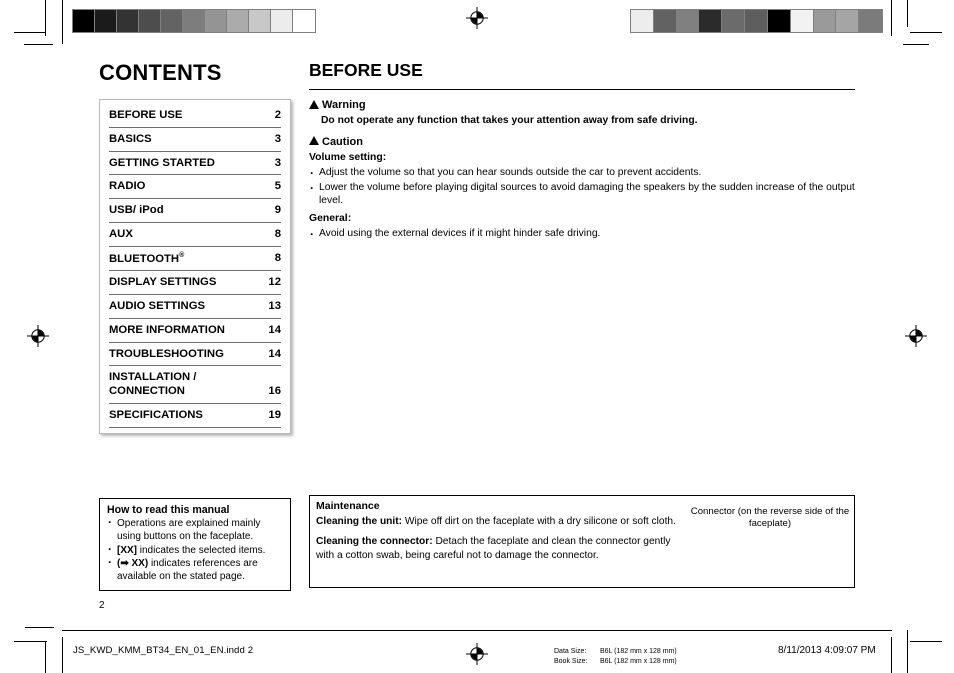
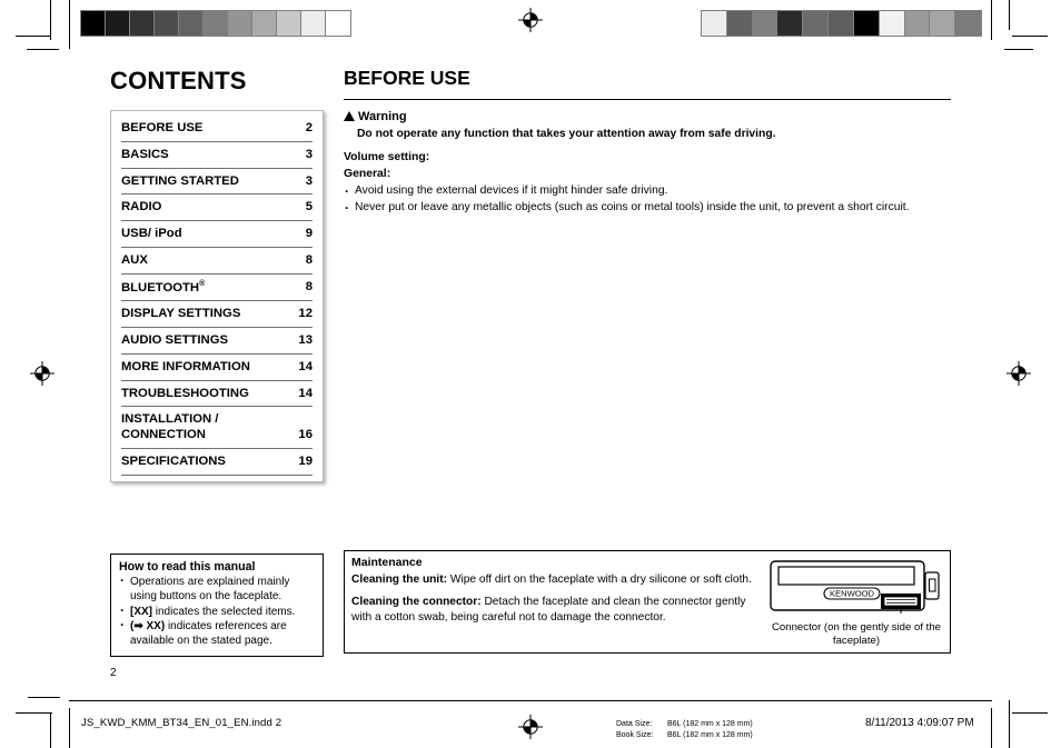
  CONTENTS
  BEFORE USE
  2
  BASICS
  3
  GETTING STARTED
  3
  RADIO
  5
  USB/ iPod
  9
  AUX
  8
  BLUETOOTH
  8
  DISPLAY SETTINGS
  12
  AUDIO SETTINGS
  13
  MORE INFORMATION
  14
  TROUBLESHOOTING
  14
  INSTALLATION / CONNECTION
  16
  SPECIFICATIONS
  19
  BEFORE USE
  Warning
  Do not operate any function that takes your attention away from safe driving.
- Caution
  Volume setting:
- Adjust the volume so that you can hear sounds outside the car to prevent accidents.
- Lower the volume before playing digital sources to avoid damaging the speakers by the sudden increase of the output level.
  General:
  Avoid using the external devices if it might hinder safe driving.
+ Never put or leave any metallic objects (such as coins or metal tools) inside the unit, to prevent a short circuit.
  How to read this manual
  Operations are explained mainly using buttons on the faceplate.
  [XX] indicates the selected items.
  (➡ XX) indicates references are available on the stated page.
  Maintenance
  Cleaning the unit: Wipe off dirt on the faceplate with a dry silicone or soft cloth.
  Cleaning the connector: Detach the faceplate and clean the connector gently with a cotton swab, being careful not to damage the connector.
+ KENWOOD
- Connector (on the reverse side of the faceplate)
+ Connector (on the gently side of the faceplate)
  2
  JS_KWD_KMM_BT34_EN_01_EN.indd 2
  8/11/2013 4:09:07 PM
